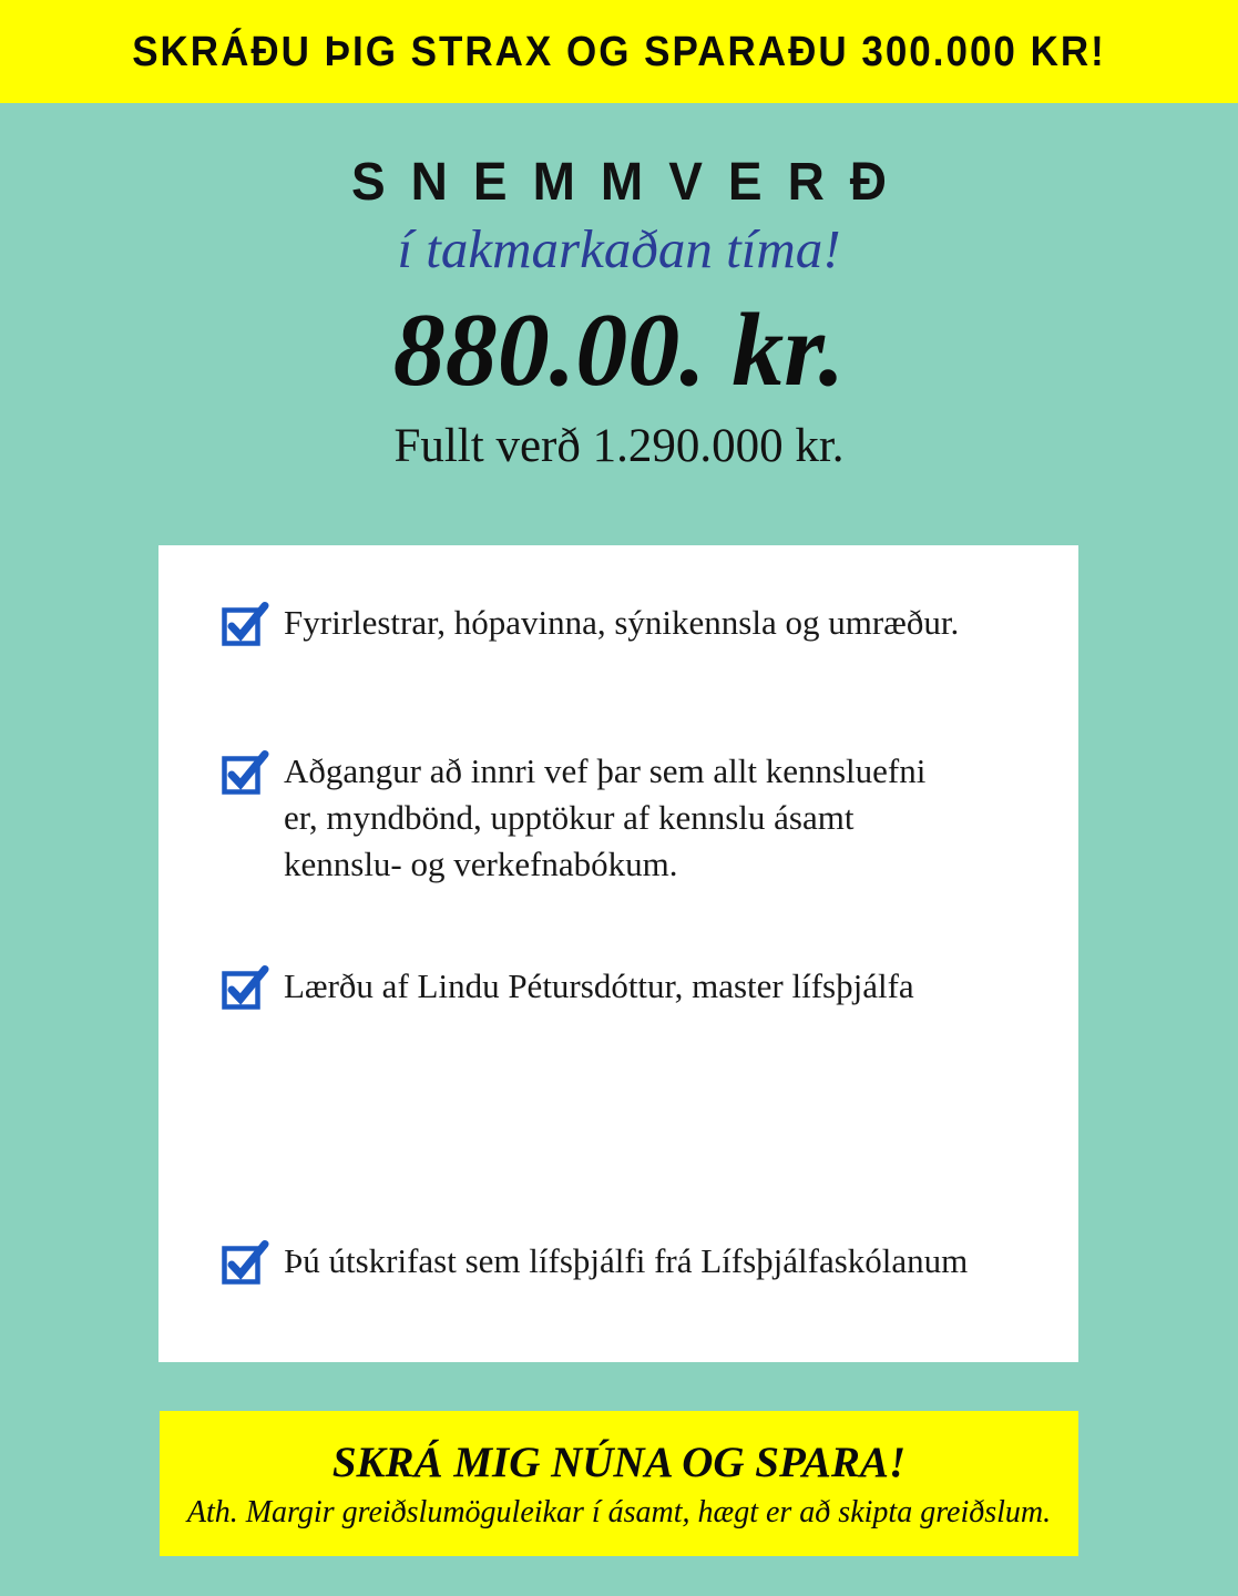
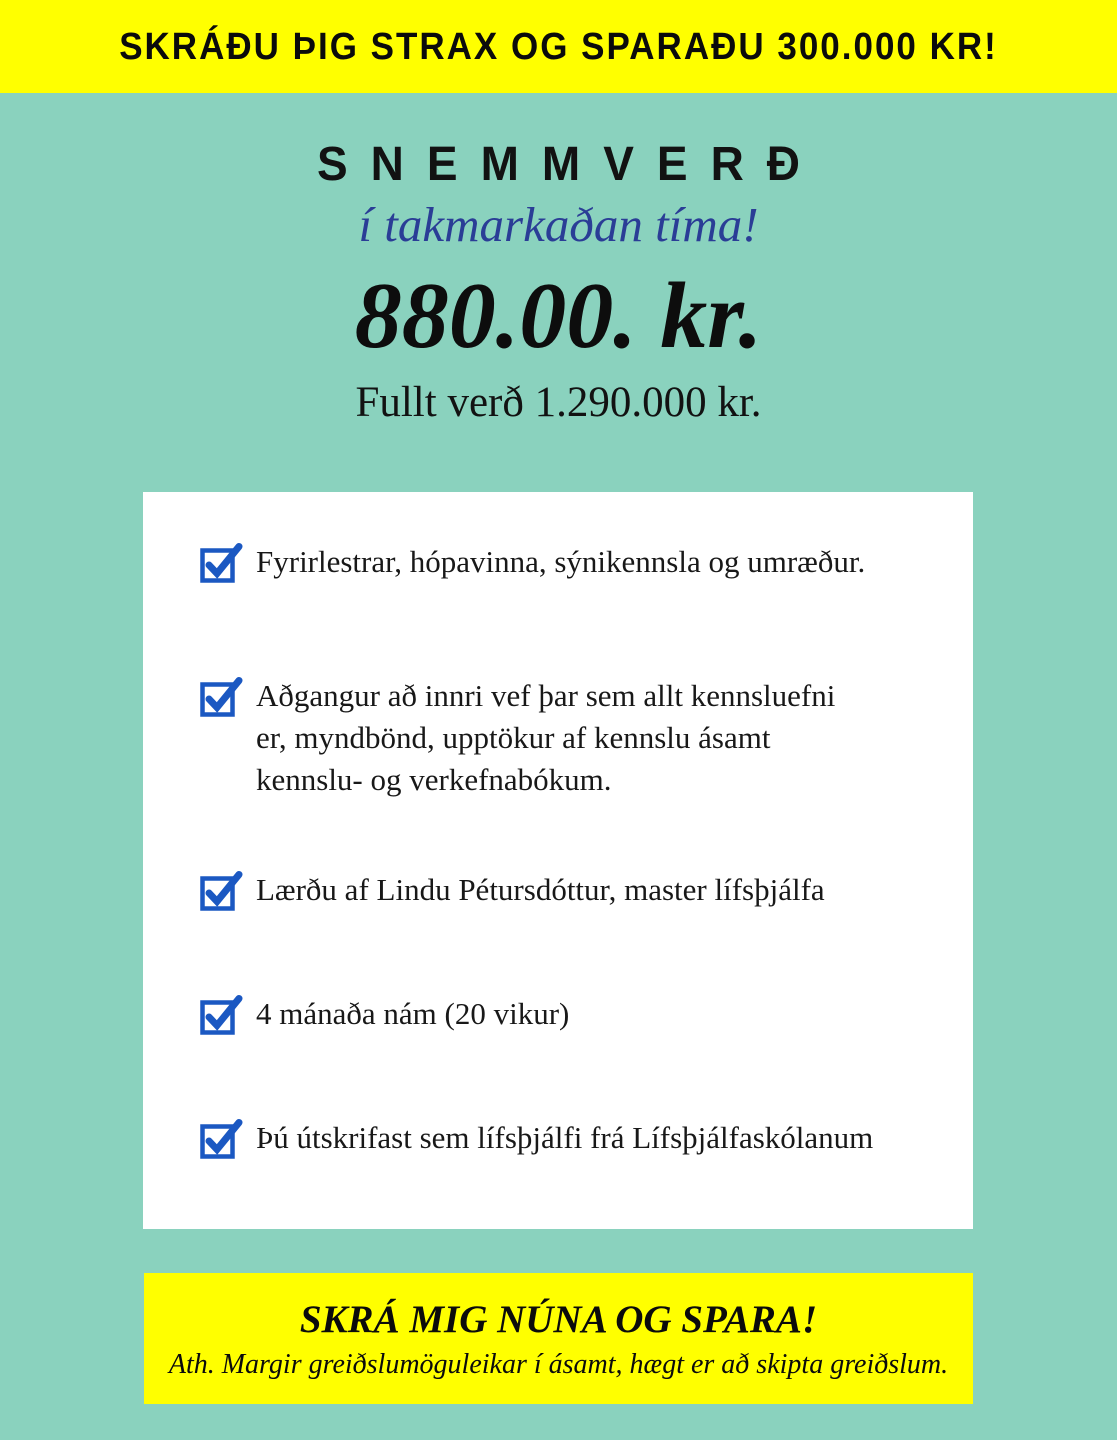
  SKRÁÐU ÞIG STRAX OG SPARAÐU 300.000 KR!
  SNEMMVERÐ
  í takmarkaðan tíma!
  880.00. kr.
  Fullt verð 1.290.000 kr.
  Fyrirlestrar, hópavinna, sýnikennsla og umræður.
  Aðgangur að innri vef þar sem allt kennsluefni
  er, myndbönd, upptökur af kennslu ásamt
  kennslu- og verkefnabókum.
  Lærðu af Lindu Pétursdóttur, master lífsþjálfa
+ 4 mánaða nám (20 vikur)
  Þú útskrifast sem lífsþjálfi frá Lífsþjálfaskólanum
  SKRÁ MIG NÚNA OG SPARA!
  Ath. Margir greiðslumöguleikar í ásamt, hægt er að skipta greiðslum.
